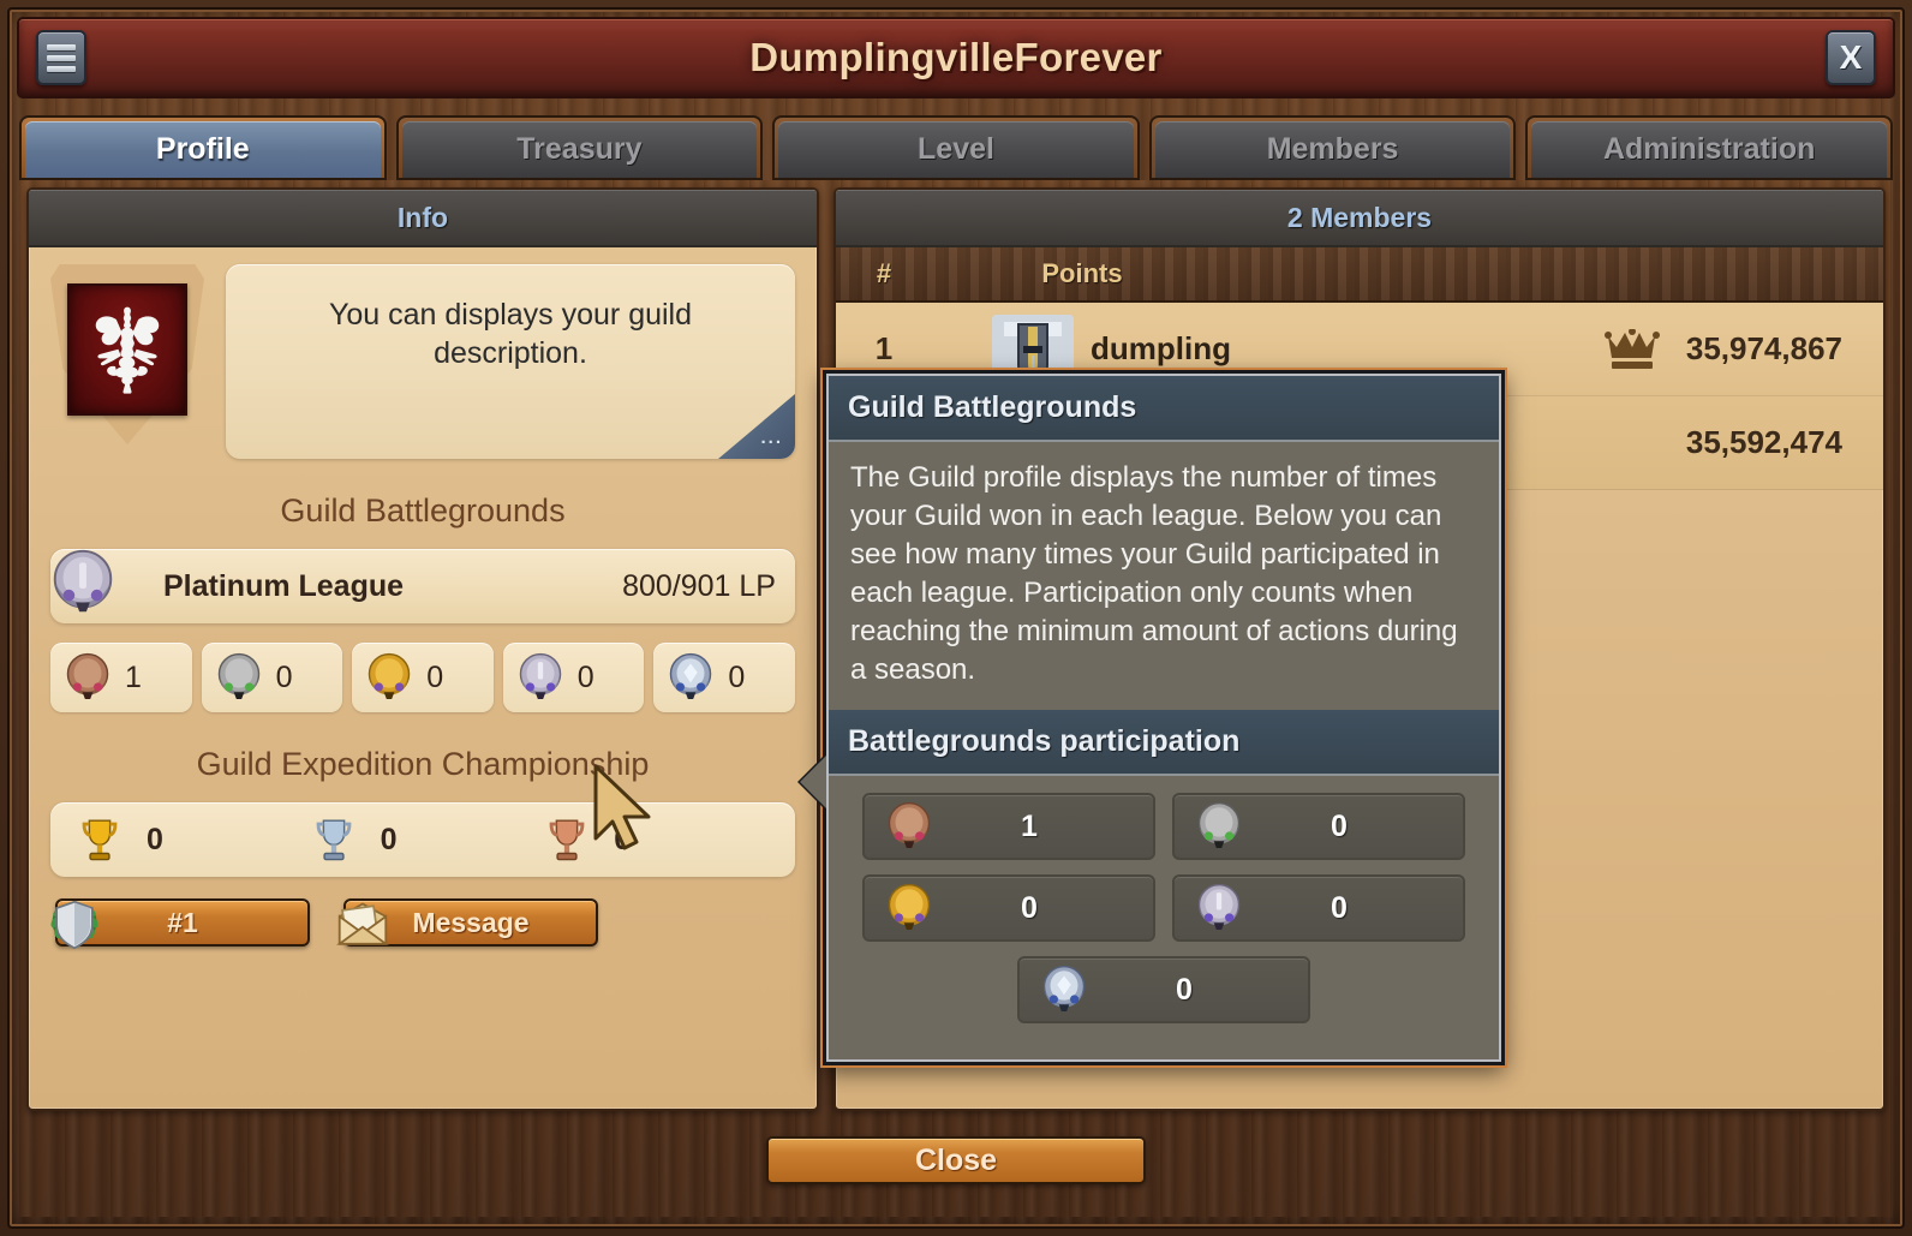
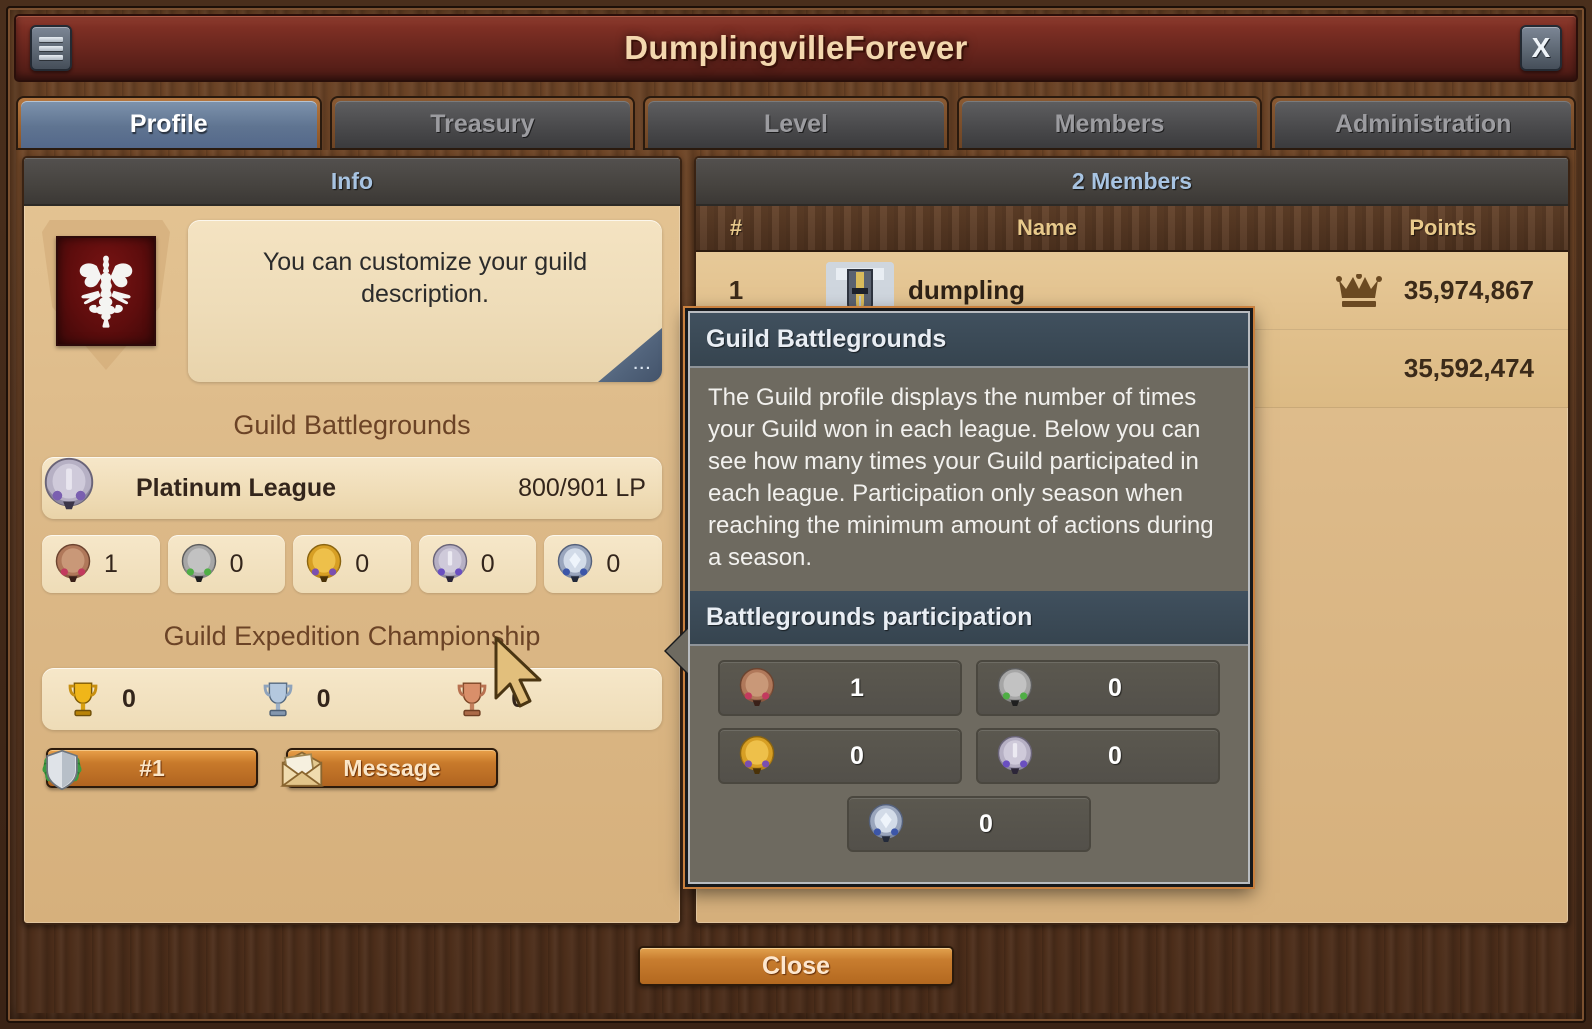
  DumplingvilleForever
  X
  Profile
  Treasury
  Level
  Members
  Administration
  Info
- You can displays your guild description.
+ You can customize your guild description.
  ...
  Guild Battlegrounds
  Platinum League
  800/901 LP
  1
  0
  0
  0
  0
  Guild Expedition Championship
  0
  0
  #1
  Message
  2 Members
  #
+ Name
  Points
  1
  dumpling
  35,974,867
  35,592,474
  Close
  Guild Battlegrounds
- The Guild profile displays the number of times your Guild won in each league. Below you can see how many times your Guild participated in each league. Participation only counts when reaching the minimum amount of actions during a season.
+ The Guild profile displays the number of times your Guild won in each league. Below you can see how many times your Guild participated in each league. Participation only season when reaching the minimum amount of actions during a season.
  Battlegrounds participation
  1
  0
  0
  0
  0
